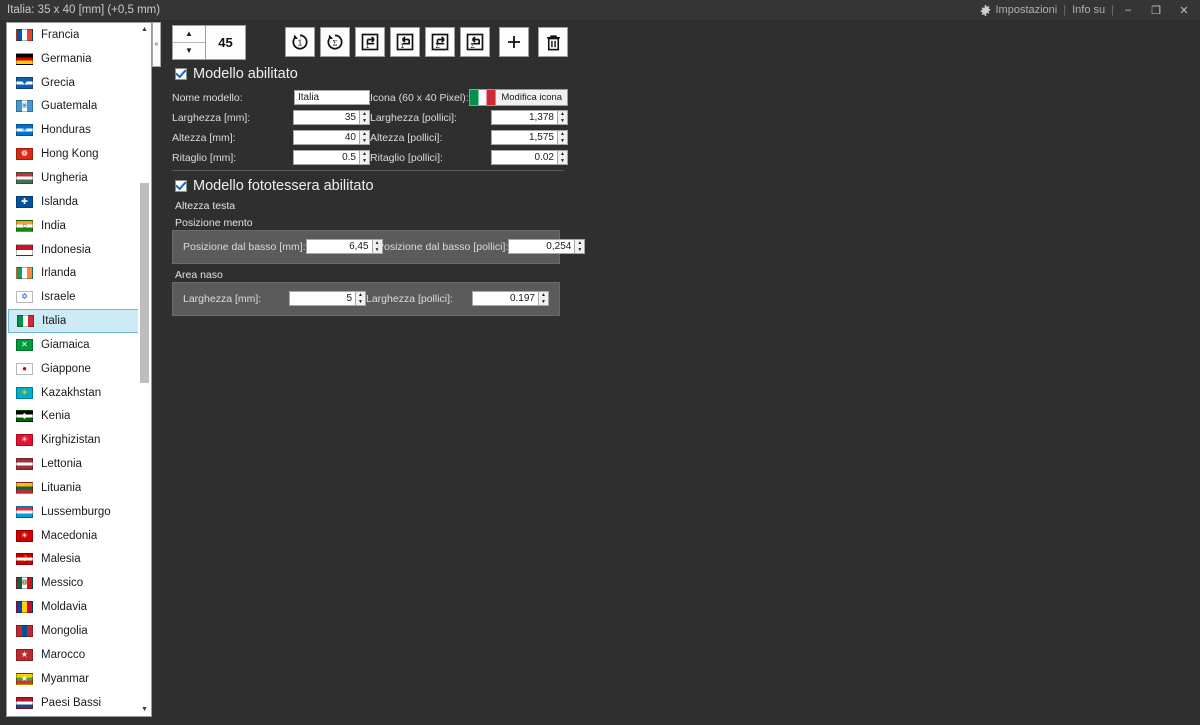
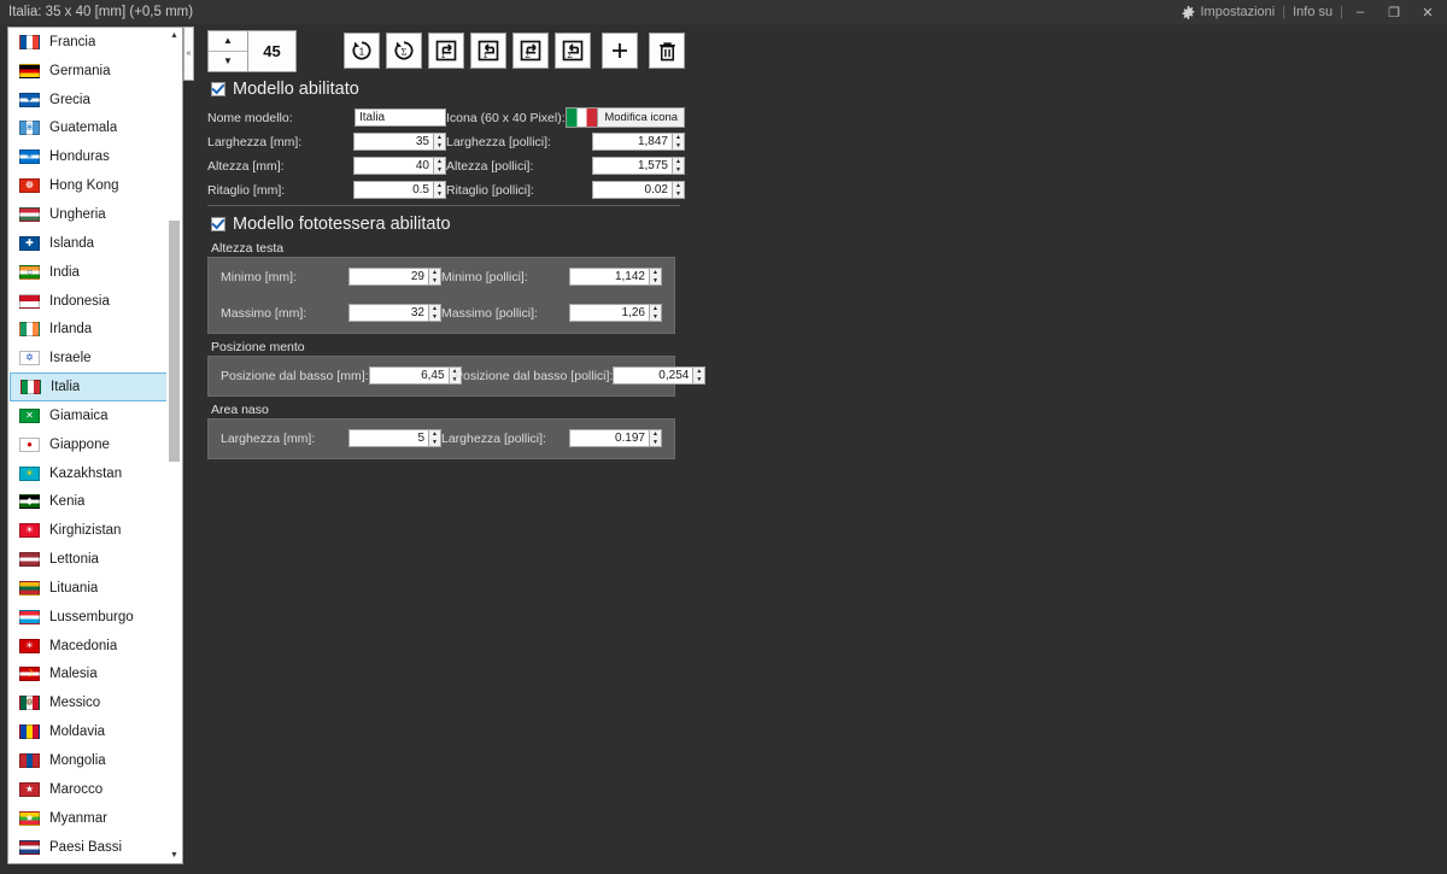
  Italia: 35 x 40 [mm] (+0,5 mm)
  Impostazioni
  |
  Info su
  |
  –
  ❐
  ✕
  Francia
  Germania
  ✦
  Grecia
  ❀
  Guatemala
  ✳
  Honduras
  ❁
  Hong Kong
  Ungheria
  ✚
  Islanda
  ○
  India
  Indonesia
  Irlanda
  ✡
  Israele
  Italia
  ✕
  Giamaica
  ●
  Giappone
  ☀
  Kazakhstan
  ◆
  Kenia
  ☀
  Kirghizistan
  Lettonia
  Lituania
  Lussemburgo
  ☀
  Macedonia
  ☽
  Malesia
  ❁
  Messico
  Moldavia
  Mongolia
  ★
  Marocco
  ★
  Myanmar
  Paesi Bassi
  ▲
  ▼
  45
  1
  Σ
  Σ
  Σ
  Modello abilitato
  Nome modello:
  Italia
  Larghezza [mm]:
  35
  Altezza [mm]:
  40
  Ritaglio [mm]:
  0.5
  Icona (60 x 40 Pixel):
  Modifica icona
  Larghezza [pollici]:
- 1,378
+ 1,847
  Altezza [pollici]:
  1,575
  Ritaglio [pollici]:
  0.02
  Modello fototessera abilitato
  Altezza testa
+ Minimo [mm]:
+ 29
+ Minimo [pollici]:
+ 1,142
+ Massimo [mm]:
+ 32
+ Massimo [pollici]:
+ 1,26
  Posizione mento
  Posizione dal basso [mm]:
  6,45
  Posizione dal basso [pollici]:
  0,254
  Area naso
  Larghezza [mm]:
  5
  Larghezza [pollici]:
  0.197
